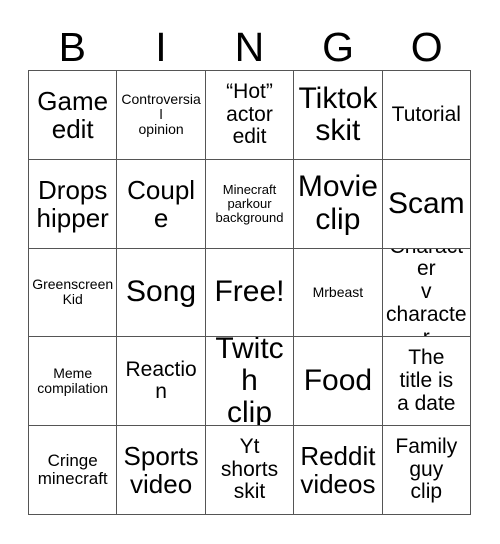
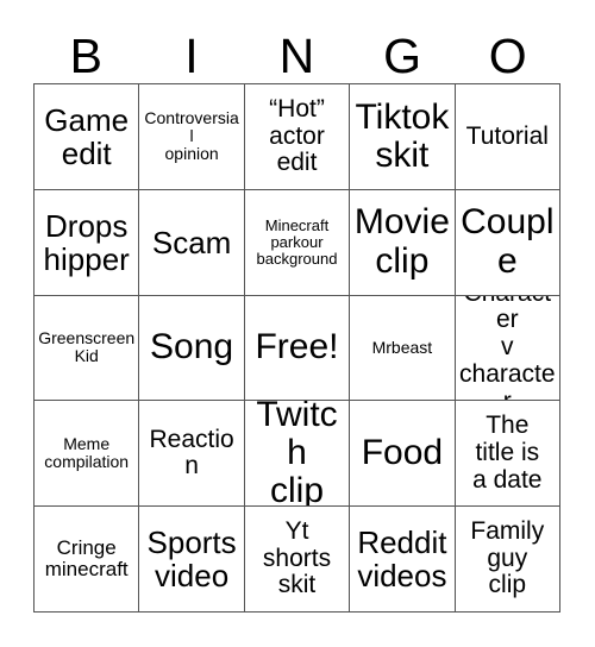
  B
  I
  N
  G
  O
  Game
  edit
  Controversial
  opinion
  “Hot”
  actor
  edit
  Tiktok
  skit
  Tutorial
  Dropshipper
- Couple
+ Scam
  Minecraft
  parkour
  background
  Movie
  clip
- Scam
+ Couple
  Greenscreen
  Kid
  Song
  Free!
  Mrbeast
  v
  characte
  Meme
  compilation
  Reaction
  Twitch
  clip
  Food
  The
  title is
  a date
  Cringe
  minecraft
  Sports
  video
  Yt
  shorts
  skit
  Reddit
  videos
  Family
  guy
  clip
